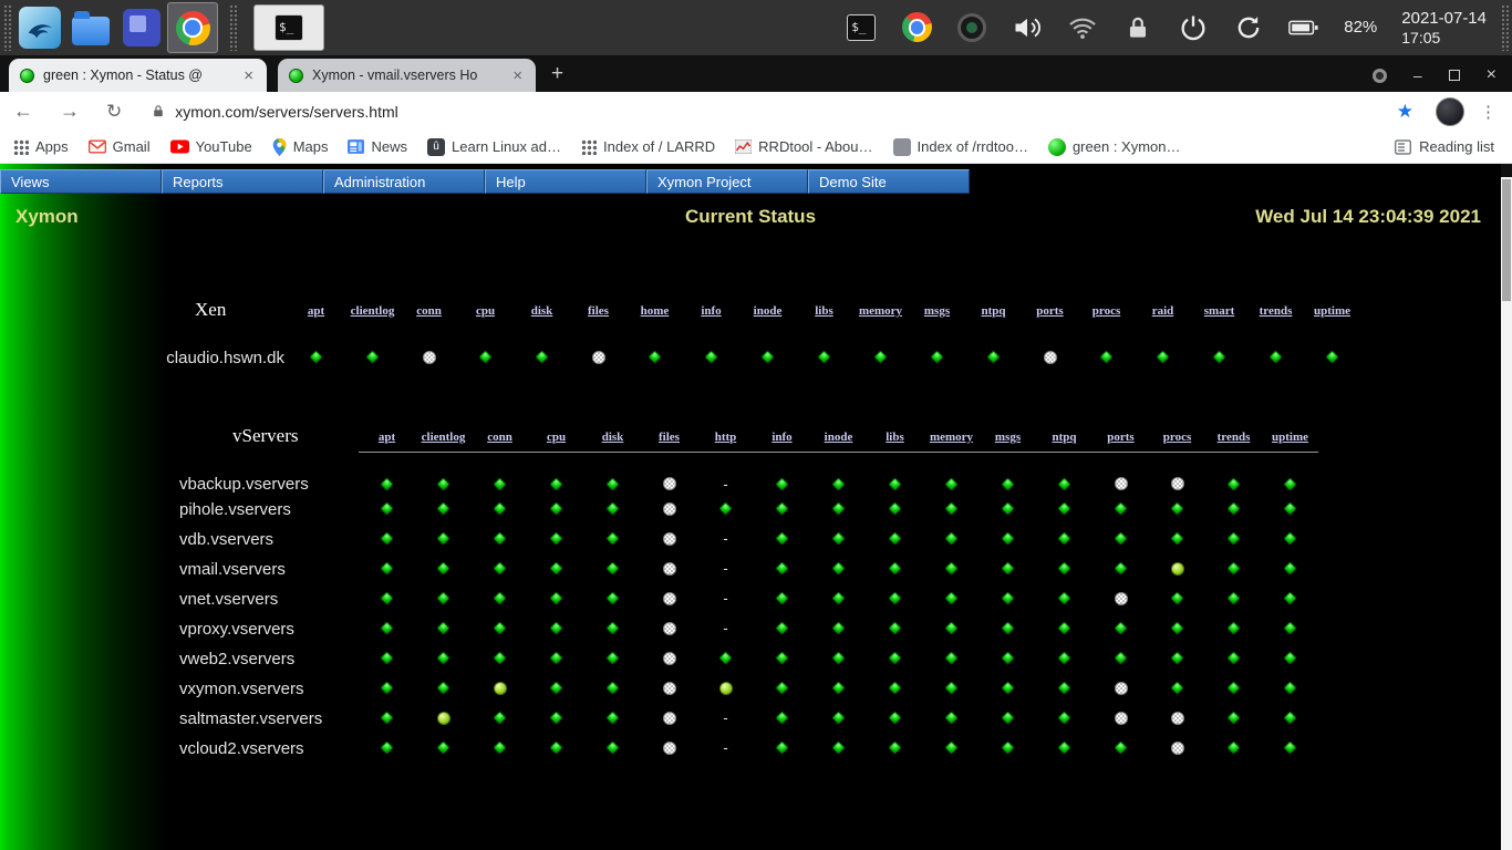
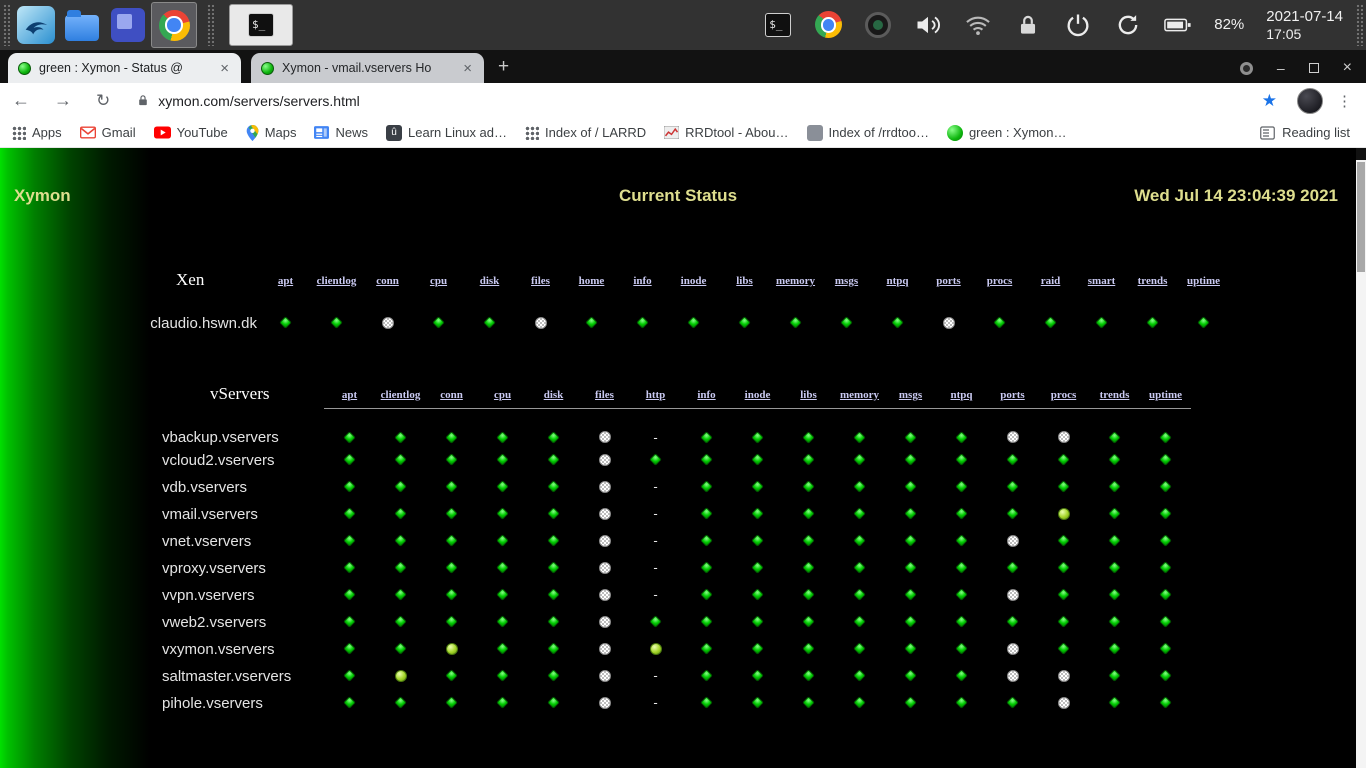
  $_
  $_
  82%
  2021-07-14
  17:05
  green : Xymon - Status @
  ×
  Xymon - vmail.vservers Ho
  ×
  +
  –
  ×
  ←
  →
  ↻
  xymon.com/servers/servers.html
  ★
  ⋮
  Apps
  Gmail
  YouTube
  Maps
  News
  û
  Learn Linux ad…
  Index of / LARRD
  RRDtool - Abou…
  Index of /rrdtoo…
  green : Xymon…
  Reading list
- Views
- Reports
- Administration
- Help
- Xymon Project
- Demo Site
  Xymon
  Current Status
  Wed Jul 14 23:04:39 2021
  Xen	apt	clientlog	conn	cpu	disk	files	home	info	inode	libs	memory	msgs	ntpq	ports	procs	raid	smart	trends	uptime
  claudio.hswn.dk
  vServers	apt	clientlog	conn	cpu	disk	files	http	info	inode	libs	memory	msgs	ntpq	ports	procs	trends	uptime
  vbackup.vservers							-
- pihole.vservers
+ vcloud2.vservers
  vdb.vservers							-
  vmail.vservers							-
  vnet.vservers							-
  vproxy.vservers							-
+ vvpn.vservers							-
  vweb2.vservers
  vxymon.vservers
  saltmaster.vservers							-
- vcloud2.vservers							-
+ pihole.vservers							-
